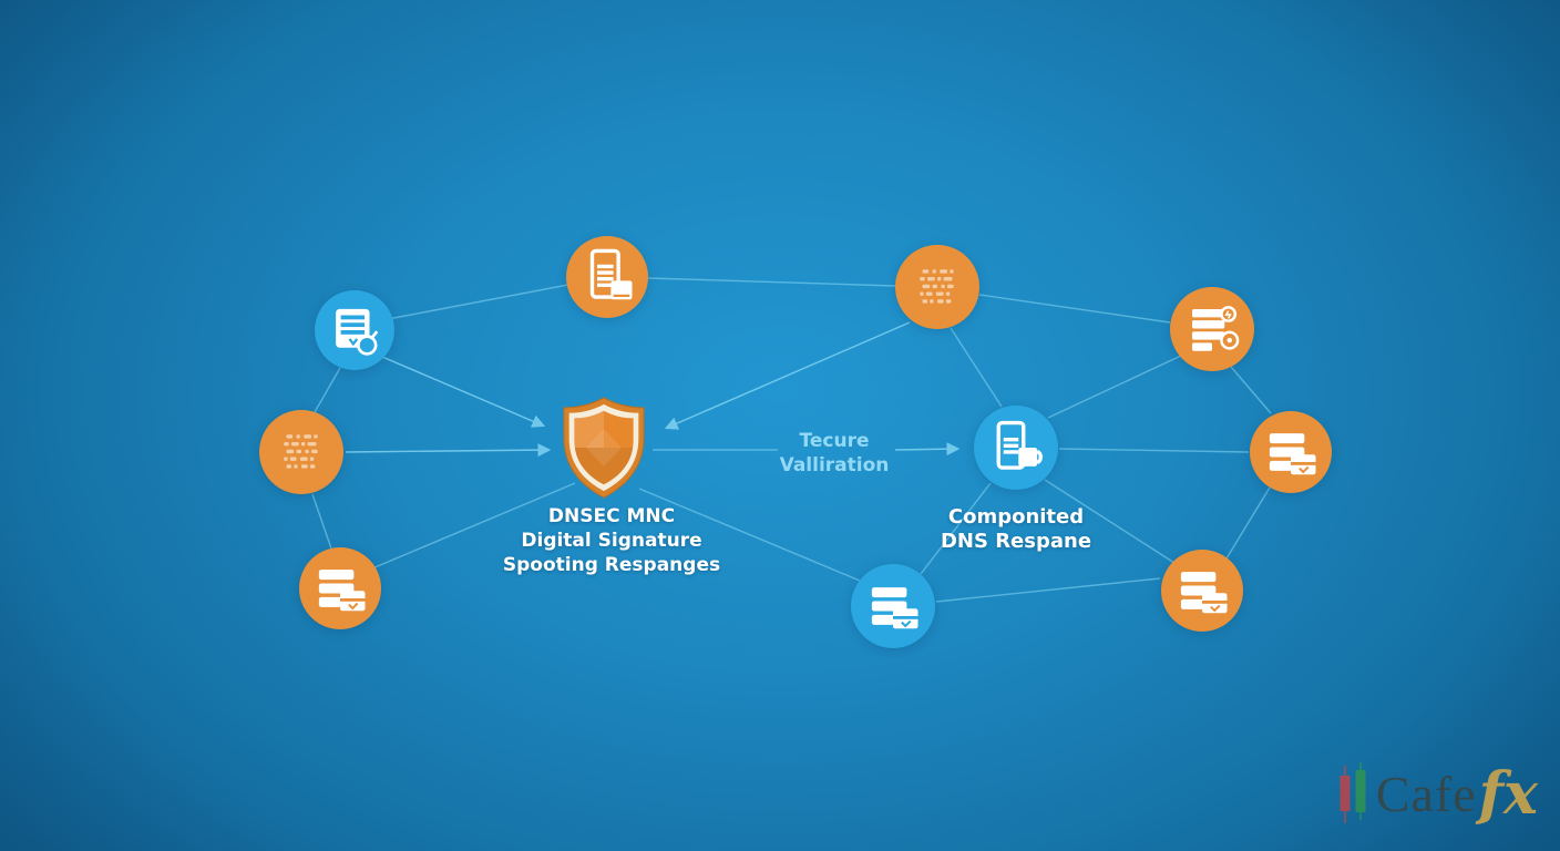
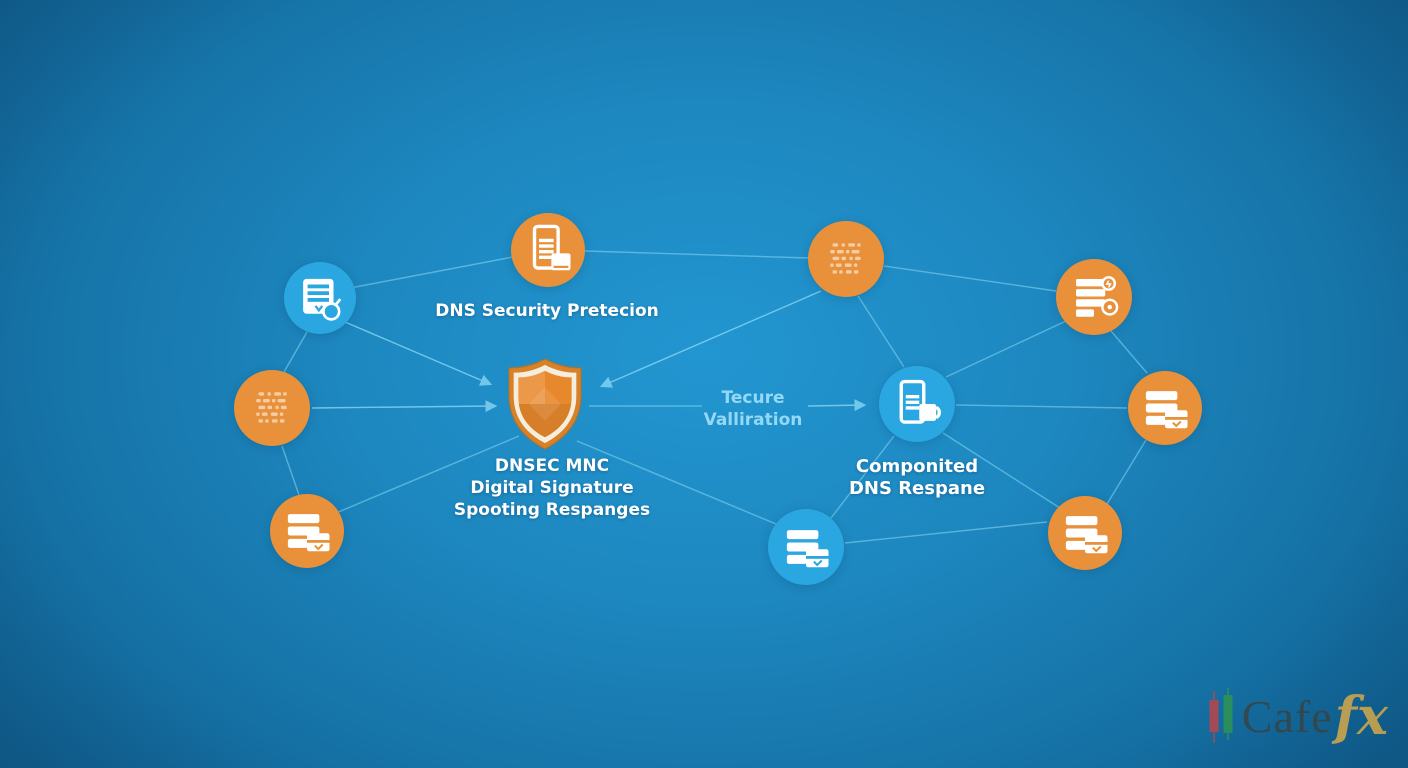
+ DNS Security Pretecion
  DNSEC MNC
  Digital Signature
  Spooting Respanges
  Tecure
  Valliration
  Componited
  DNS Respane
  Cafe
  fx
